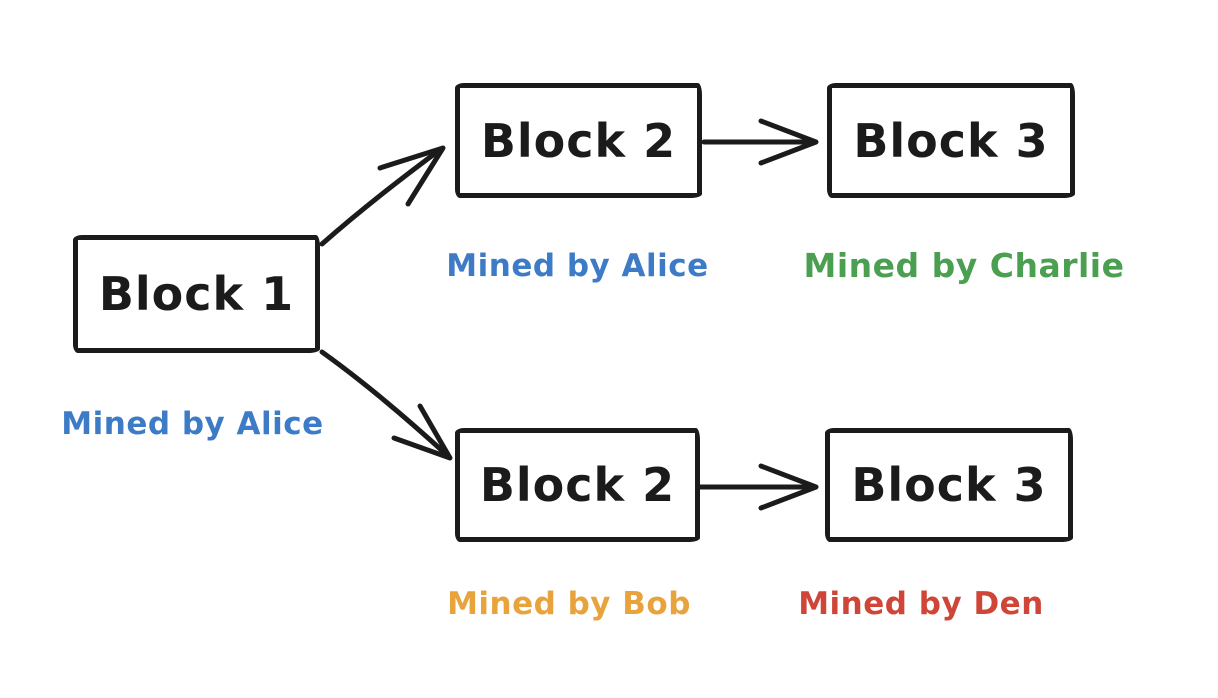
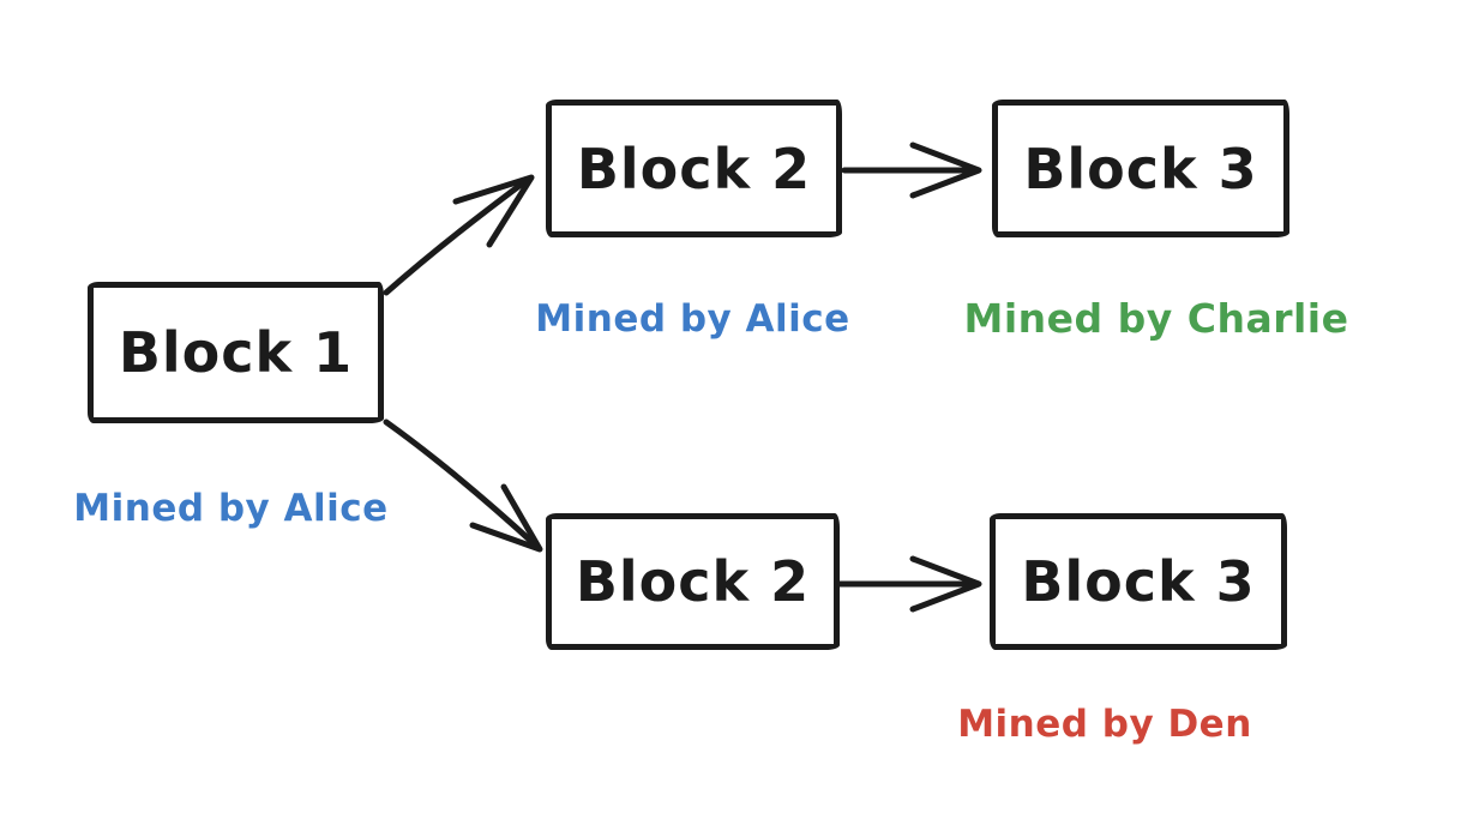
  Block 1
  Block 2
  Block 3
  Block 2
  Block 3
  Mined by Alice
  Mined by Alice
  Mined by Charlie
- Mined by Bob
  Mined by Den
